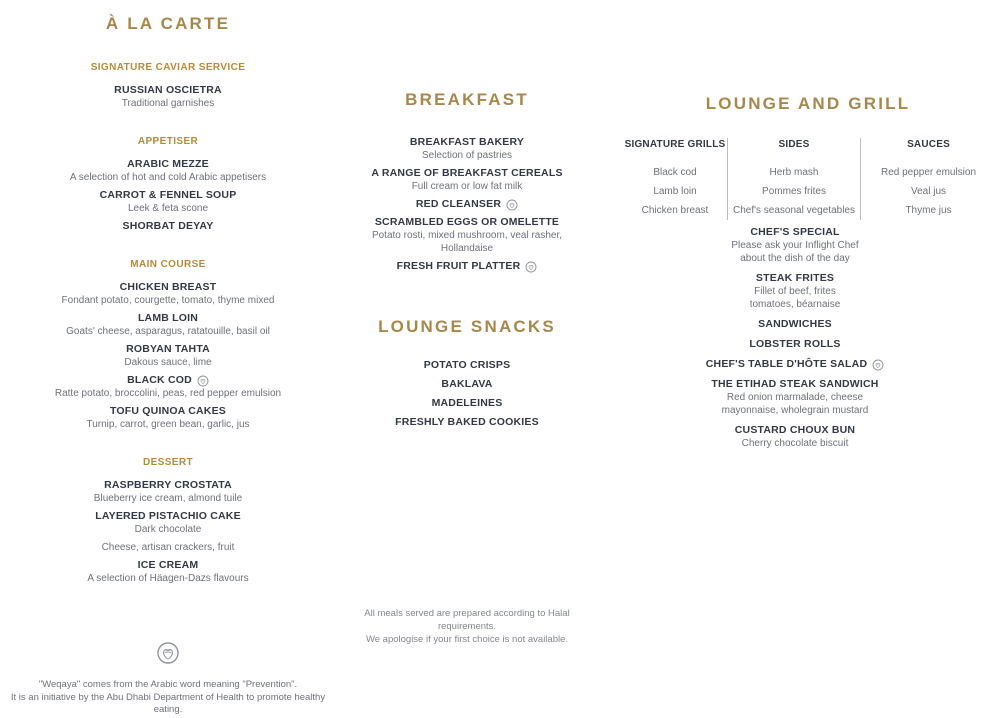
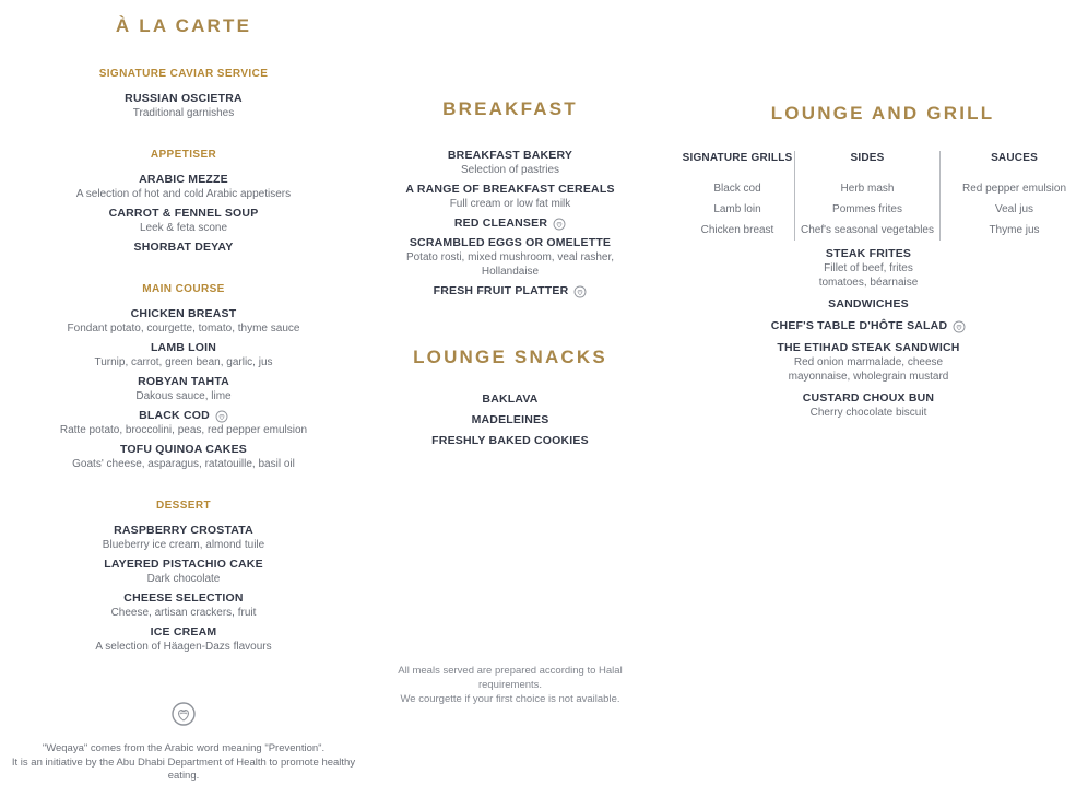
  À LA CARTE
  SIGNATURE CAVIAR SERVICE
  RUSSIAN OSCIETRA
  Traditional garnishes
  APPETISER
  ARABIC MEZZE
  A selection of hot and cold Arabic appetisers
  CARROT & FENNEL SOUP
  Leek & feta scone
  SHORBAT DEYAY
  MAIN COURSE
  CHICKEN BREAST
- Fondant potato, courgette, tomato, thyme mixed
+ Fondant potato, courgette, tomato, thyme sauce
  LAMB LOIN
- Goats' cheese, asparagus, ratatouille, basil oil
+ Turnip, carrot, green bean, garlic, jus
  ROBYAN TAHTA
  Dakous sauce, lime
  BLACK COD
  Ratte potato, broccolini, peas, red pepper emulsion
  TOFU QUINOA CAKES
- Turnip, carrot, green bean, garlic, jus
+ Goats' cheese, asparagus, ratatouille, basil oil
  DESSERT
  RASPBERRY CROSTATA
  Blueberry ice cream, almond tuile
  LAYERED PISTACHIO CAKE
  Dark chocolate
+ CHEESE SELECTION
  Cheese, artisan crackers, fruit
  ICE CREAM
  A selection of Häagen-Dazs flavours
  "Weqaya" comes from the Arabic word meaning "Prevention".
  It is an initiative by the Abu Dhabi Department of Health to promote healthy eating.
  BREAKFAST
  BREAKFAST BAKERY
  Selection of pastries
  A RANGE OF BREAKFAST CEREALS
  Full cream or low fat milk
  RED CLEANSER
  SCRAMBLED EGGS OR OMELETTE
  Potato rosti, mixed mushroom, veal rasher, Hollandaise
  FRESH FRUIT PLATTER
  LOUNGE SNACKS
- POTATO CRISPS
  BAKLAVA
  MADELEINES
  FRESHLY BAKED COOKIES
  All meals served are prepared according to Halal requirements.
- We apologise if your first choice is not available.
+ We courgette if your first choice is not available.
  LOUNGE AND GRILL
  SIGNATURE GRILLS
  Black cod
  Lamb loin
  Chicken breast
  SIDES
  Herb mash
  Pommes frites
  Chef's seasonal vegetables
  SAUCES
  Red pepper emulsion
  Veal jus
  Thyme jus
- CHEF'S SPECIAL
- Please ask your Inflight Chef
- about the dish of the day
  STEAK FRITES
  Fillet of beef, frites
  tomatoes, béarnaise
  SANDWICHES
- LOBSTER ROLLS
  CHEF'S TABLE D'HÔTE SALAD
  THE ETIHAD STEAK SANDWICH
  Red onion marmalade, cheese
  mayonnaise, wholegrain mustard
  CUSTARD CHOUX BUN
  Cherry chocolate biscuit
